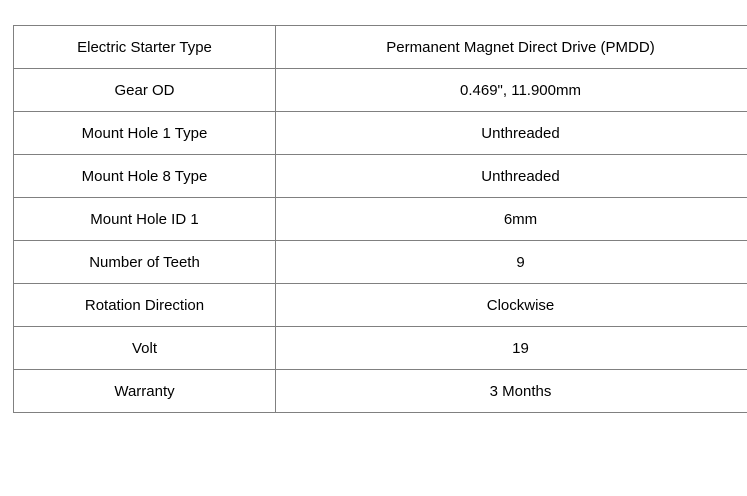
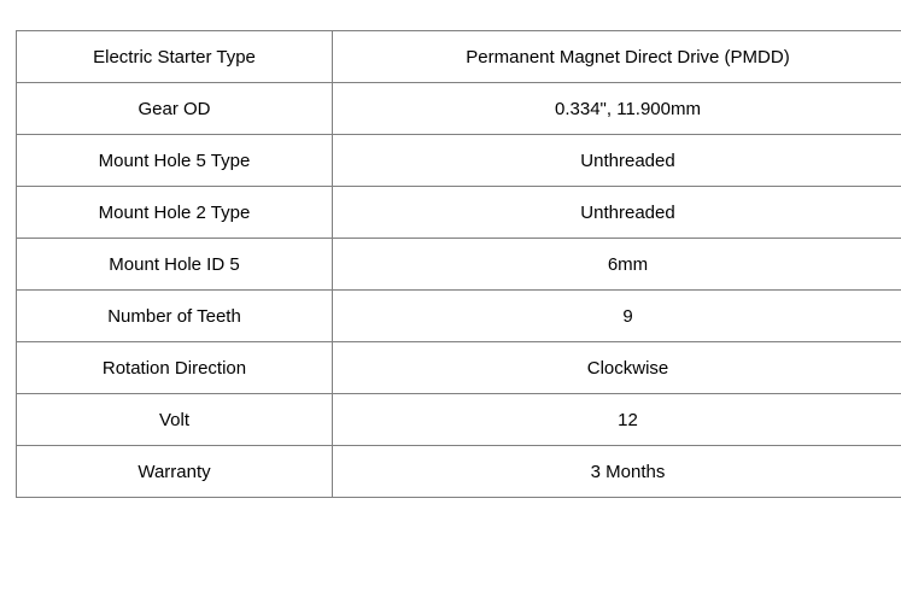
  Electric Starter Type	Permanent Magnet Direct Drive (PMDD)
- Gear OD	0.469", 11.900mm
+ Gear OD	0.334", 11.900mm
- Mount Hole 1 Type	Unthreaded
+ Mount Hole 5 Type	Unthreaded
- Mount Hole 8 Type	Unthreaded
+ Mount Hole 2 Type	Unthreaded
- Mount Hole ID 1	6mm
+ Mount Hole ID 5	6mm
  Number of Teeth	9
  Rotation Direction	Clockwise
- Volt	19
+ Volt	12
  Warranty	3 Months
